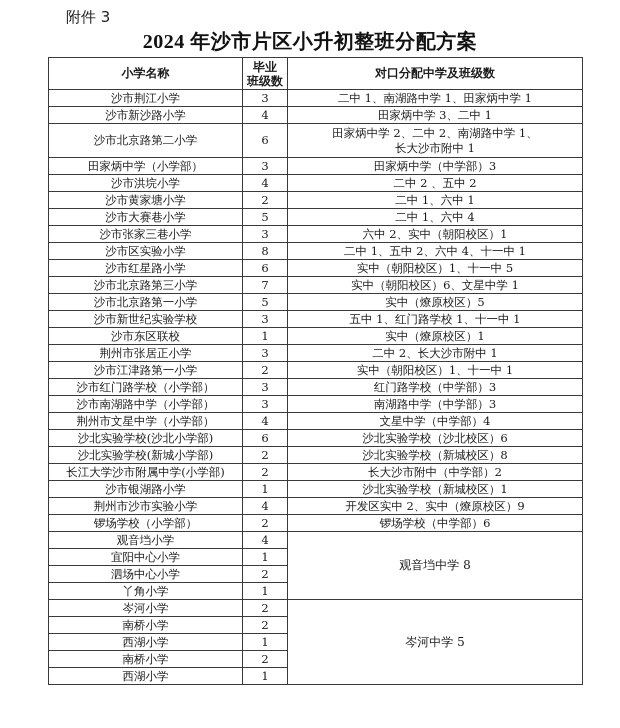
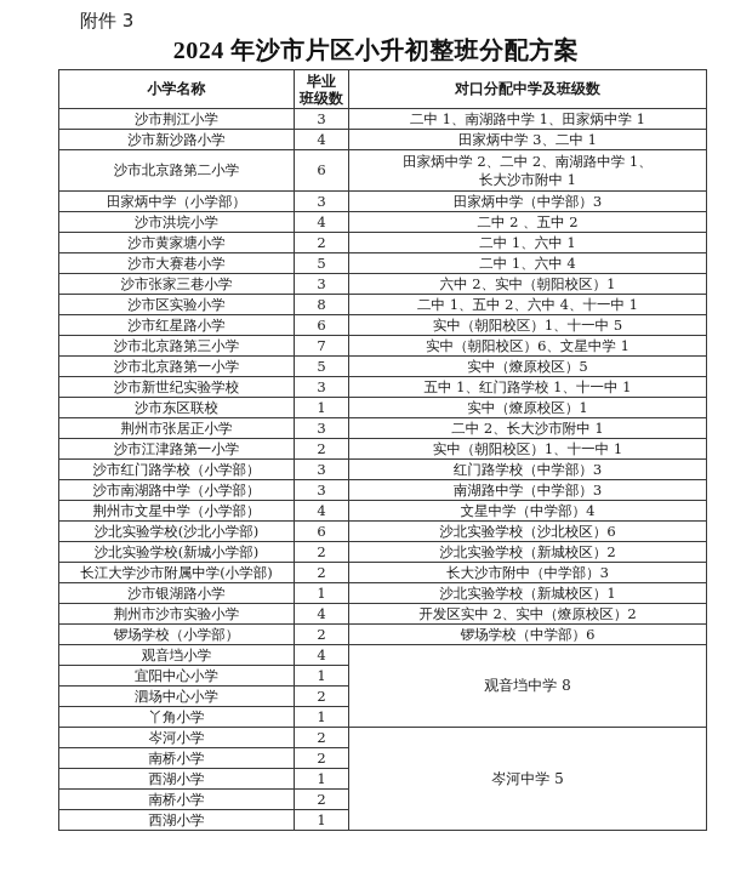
  附件 3
  2024 年沙市片区小升初整班分配方案
  小学名称	毕业 班级数	对口分配中学及班级数
  沙市荆江小学	3	二中 1、南湖路中学 1、田家炳中学 1
  沙市新沙路小学	4	田家炳中学 3、二中 1
  沙市北京路第二小学	6	田家炳中学 2、二中 2、南湖路中学 1、长大沙市附中 1
  田家炳中学（小学部）	3	田家炳中学（中学部）3
  沙市洪垸小学	4	二中 2 、五中 2
  沙市黄家塘小学	2	二中 1、六中 1
  沙市大赛巷小学	5	二中 1、六中 4
  沙市张家三巷小学	3	六中 2、实中（朝阳校区）1
  沙市区实验小学	8	二中 1、五中 2、六中 4、十一中 1
  沙市红星路小学	6	实中（朝阳校区）1、十一中 5
  沙市北京路第三小学	7	实中（朝阳校区）6、文星中学 1
  沙市北京路第一小学	5	实中（燎原校区）5
  沙市新世纪实验学校	3	五中 1、红门路学校 1、十一中 1
  沙市东区联校	1	实中（燎原校区）1
  荆州市张居正小学	3	二中 2、长大沙市附中 1
  沙市江津路第一小学	2	实中（朝阳校区）1、十一中 1
  沙市红门路学校（小学部）	3	红门路学校（中学部）3
  沙市南湖路中学（小学部）	3	南湖路中学（中学部）3
  荆州市文星中学（小学部）	4	文星中学（中学部）4
  沙北实验学校(沙北小学部)	6	沙北实验学校（沙北校区）6
- 沙北实验学校(新城小学部)	2	沙北实验学校（新城校区）8
+ 沙北实验学校(新城小学部)	2	沙北实验学校（新城校区）2
- 长江大学沙市附属中学(小学部)	2	长大沙市附中（中学部）2
+ 长江大学沙市附属中学(小学部)	2	长大沙市附中（中学部）3
  沙市银湖路小学	1	沙北实验学校（新城校区）1
- 荆州市沙市实验小学	4	开发区实中 2、实中（燎原校区）9
+ 荆州市沙市实验小学	4	开发区实中 2、实中（燎原校区）2
  锣场学校（小学部）	2	锣场学校（中学部）6
  观音垱小学	4	观音垱中学 8
  宜阳中心小学	1
  泗场中心小学	2
  丫角小学	1
  岑河小学	2	岑河中学 5
  南桥小学	2
  西湖小学	1
  南桥小学	2
  西湖小学	1
